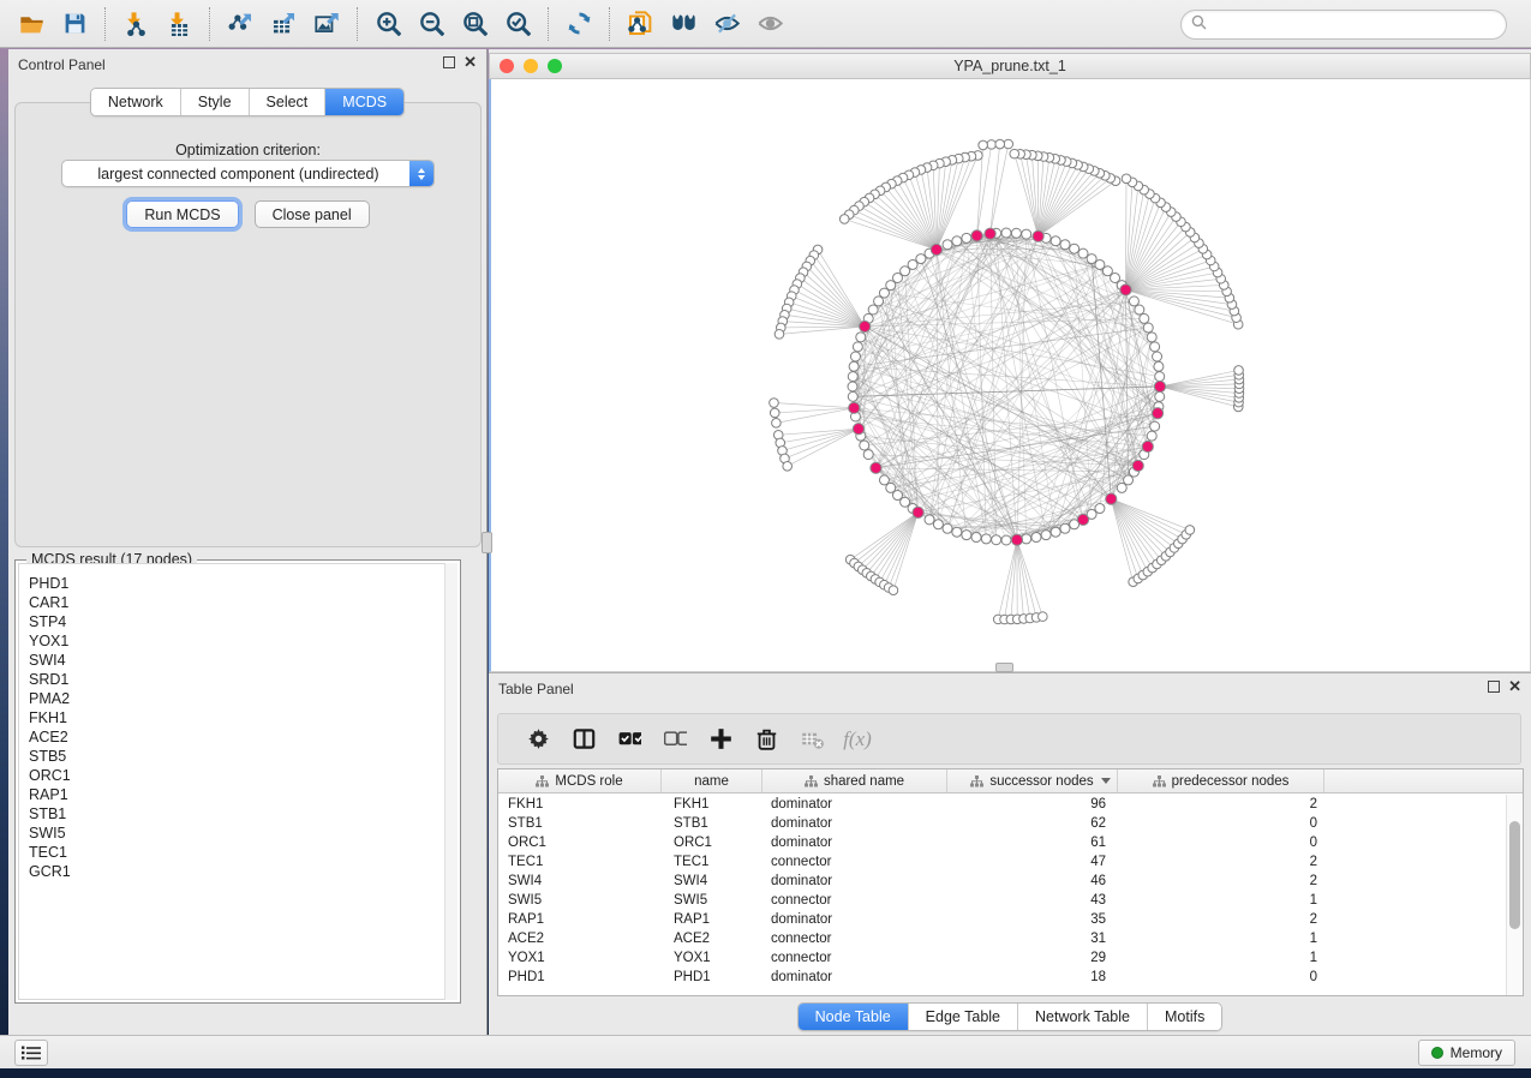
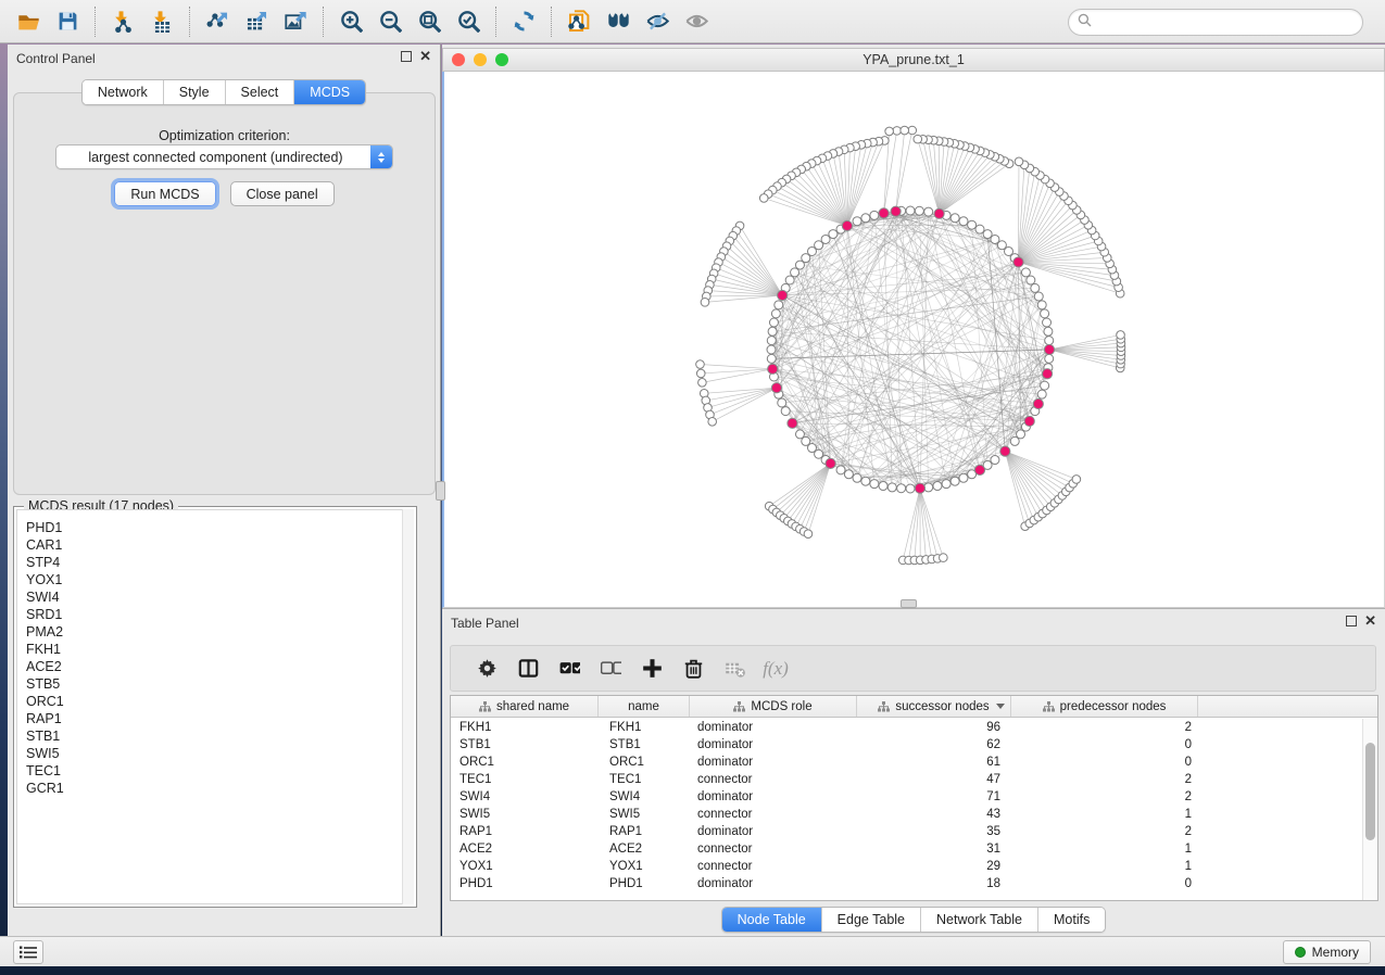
  Control Panel
  ✕
  Network
  Style
  Select
  MCDS
  Optimization criterion:
  largest connected component (undirected)
  Run MCDS
  Close panel
  MCDS result (17 nodes)
  PHD1
  CAR1
  STP4
  YOX1
  SWI4
  SRD1
  PMA2
  FKH1
  ACE2
  STB5
  ORC1
  RAP1
  STB1
  SWI5
  TEC1
  GCR1
  YPA_prune.txt_1
  Table Panel
  ✕
  f(x)
- MCDS role
+ shared name
  name
- shared name
+ MCDS role
  successor nodes
  predecessor nodes
  FKH1
  FKH1
  dominator
  96
  2
  STB1
  STB1
  dominator
  62
  0
  ORC1
  ORC1
  dominator
  61
  0
  TEC1
  TEC1
  connector
  47
  2
  SWI4
  SWI4
  dominator
- 46
+ 71
  2
  SWI5
  SWI5
  connector
  43
  1
  RAP1
  RAP1
  dominator
  35
  2
  ACE2
  ACE2
  connector
  31
  1
  YOX1
  YOX1
  connector
  29
  1
  PHD1
  PHD1
  dominator
  18
  0
  Node Table
  Edge Table
  Network Table
  Motifs
  Memory
